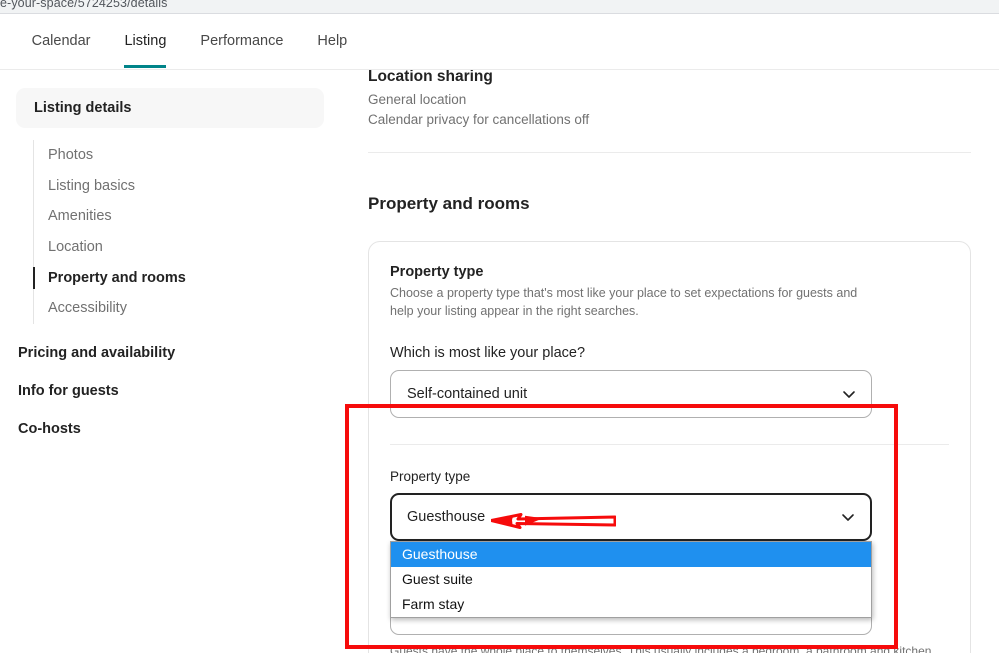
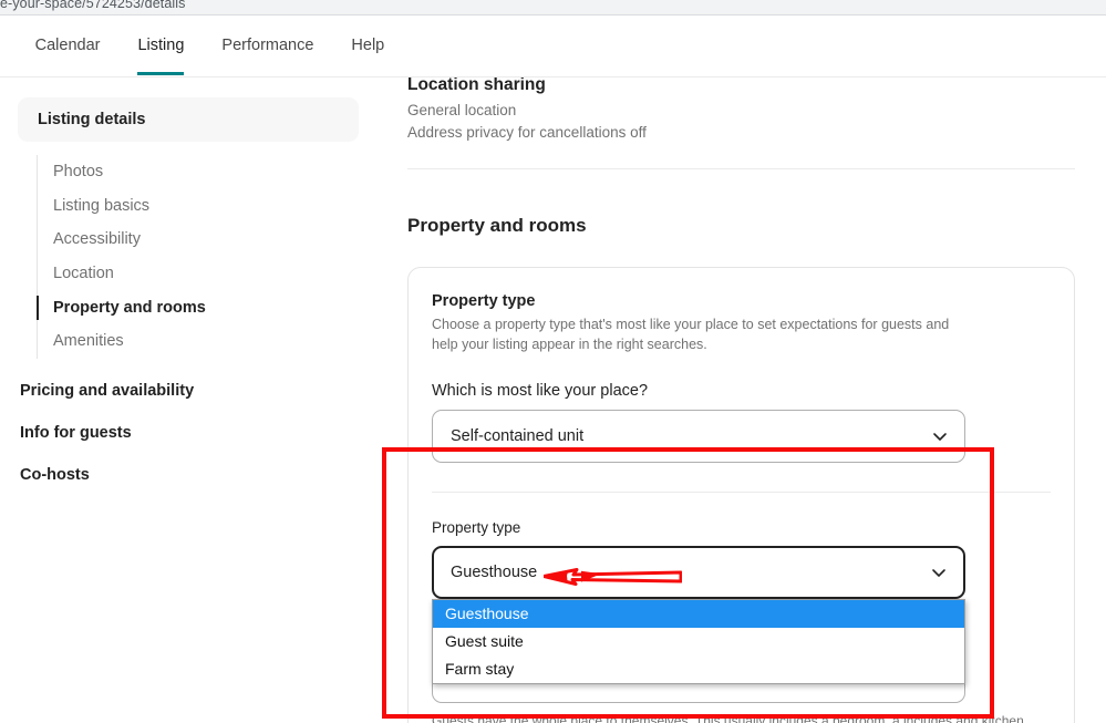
  e-your-space/5724253/details
  Calendar
  Listing
  Performance
  Help
  Listing details
  Photos
  Listing basics
- Amenities
+ Accessibility
  Location
  Property and rooms
- Accessibility
+ Amenities
  Pricing and availability
  Info for guests
  Co-hosts
  Location sharing
  General location
- Calendar privacy for cancellations off
+ Address privacy for cancellations off
  Property and rooms
  Property type
  Choose a property type that's most like your place to set expectations for guests and help your listing appear in the right searches.
  Which is most like your place?
  Self-contained unit
  Property type
  Guesthouse
  Guesthouse
  Guest suite
  Farm stay
- Guests have the whole place to themselves. This usually includes a bedroom, a bathroom and kitchen.
+ Guests have the whole place to themselves. This usually includes a bedroom, a includes and kitchen.
